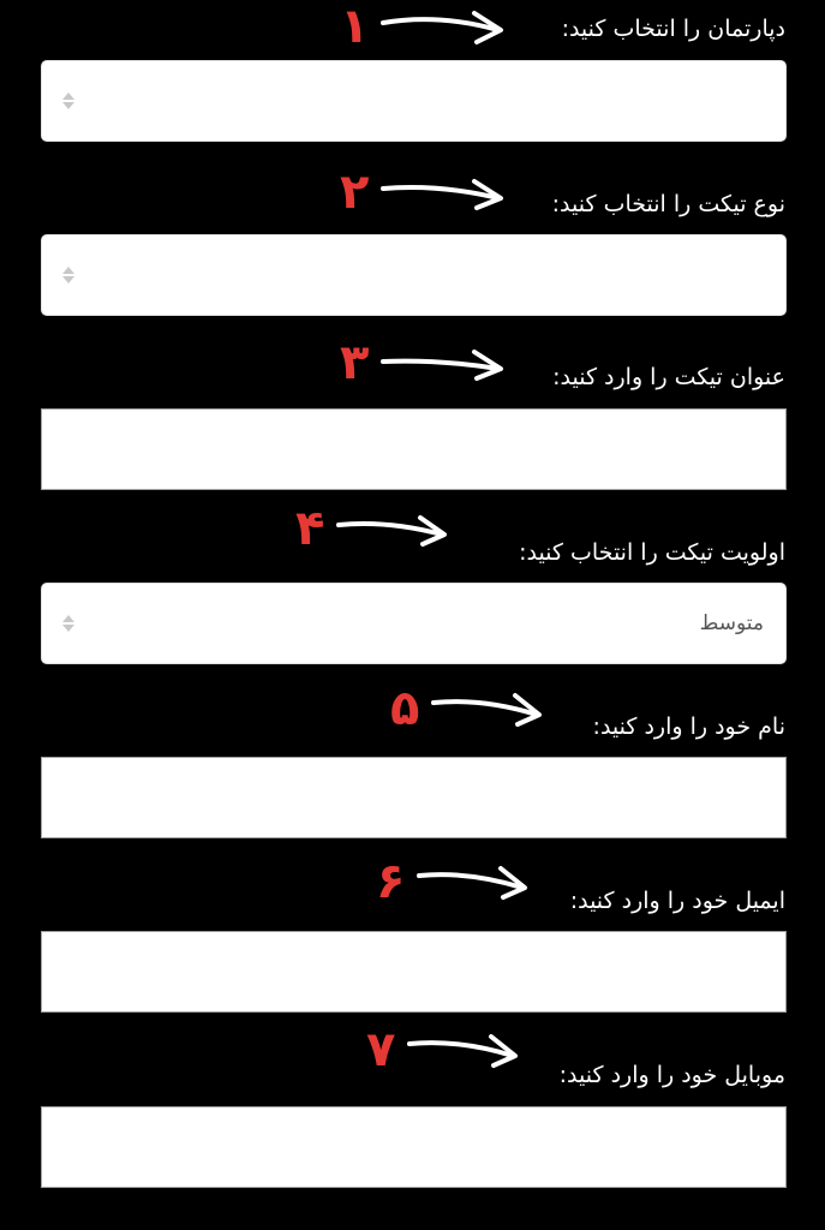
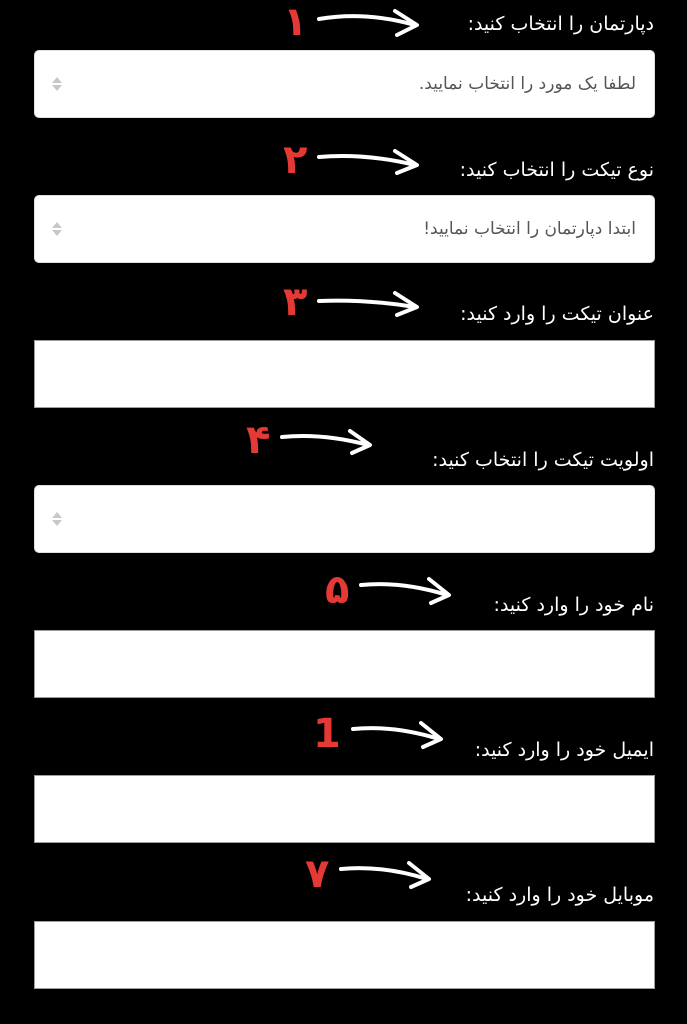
  ۱
  دپارتمان را انتخاب کنید:
+ لطفا یک مورد را انتخاب نمایید.
  ۲
  نوع تیکت را انتخاب کنید:
+ ابتدا دپارتمان را انتخاب نمایید!
  ۳
  عنوان تیکت را وارد کنید:
  ۴
  اولویت تیکت را انتخاب کنید:
- متوسط
  ۵
  نام خود را وارد کنید:
- ۶
+ 1
  ایمیل خود را وارد کنید:
  ۷
  موبایل خود را وارد کنید:
